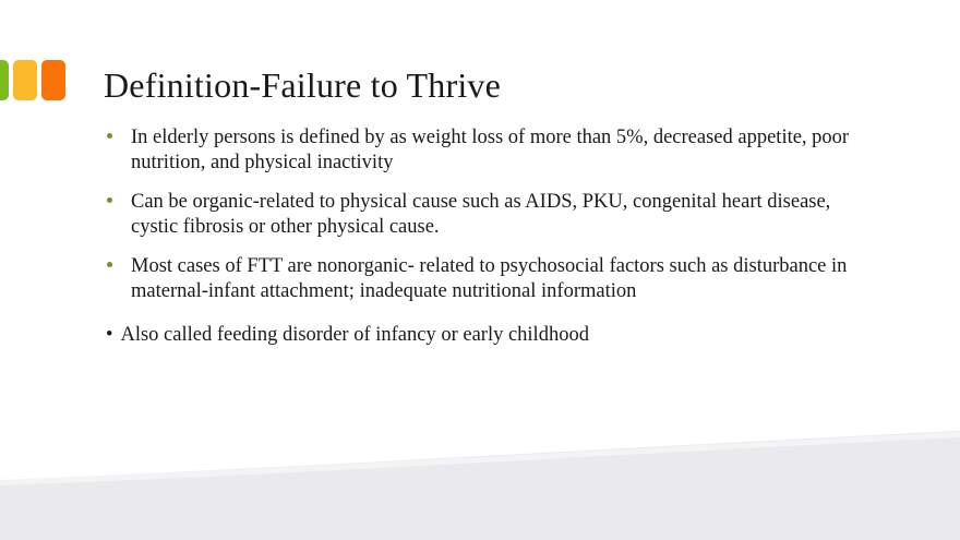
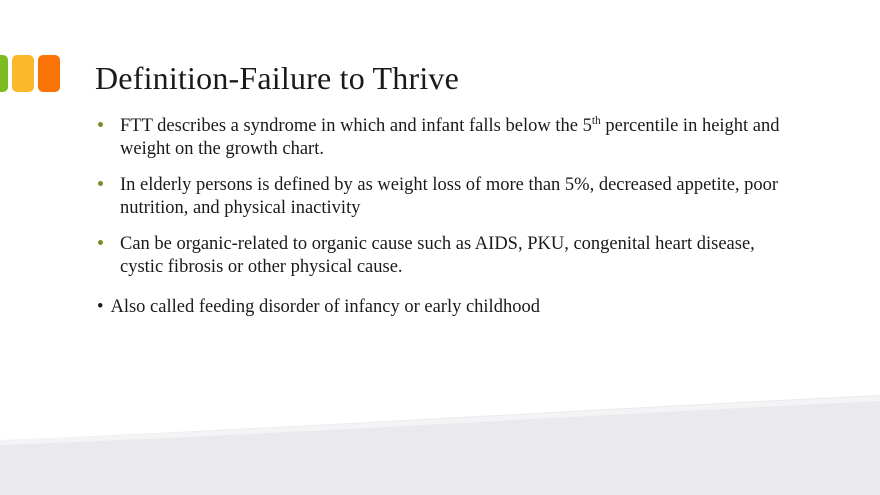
  Definition-Failure to Thrive
+ FTT describes a syndrome in which and infant falls below the 5th percentile in height and weight on the growth chart.
  In elderly persons is defined by as weight loss of more than 5%, decreased appetite, poor nutrition, and physical inactivity
- Can be organic-related to physical cause such as AIDS, PKU, congenital heart disease, cystic fibrosis or other physical cause.
+ Can be organic-related to organic cause such as AIDS, PKU, congenital heart disease, cystic fibrosis or other physical cause.
- Most cases of FTT are nonorganic- related to psychosocial factors such as disturbance in maternal-infant attachment; inadequate nutritional information
  • Also called feeding disorder of infancy or early childhood
